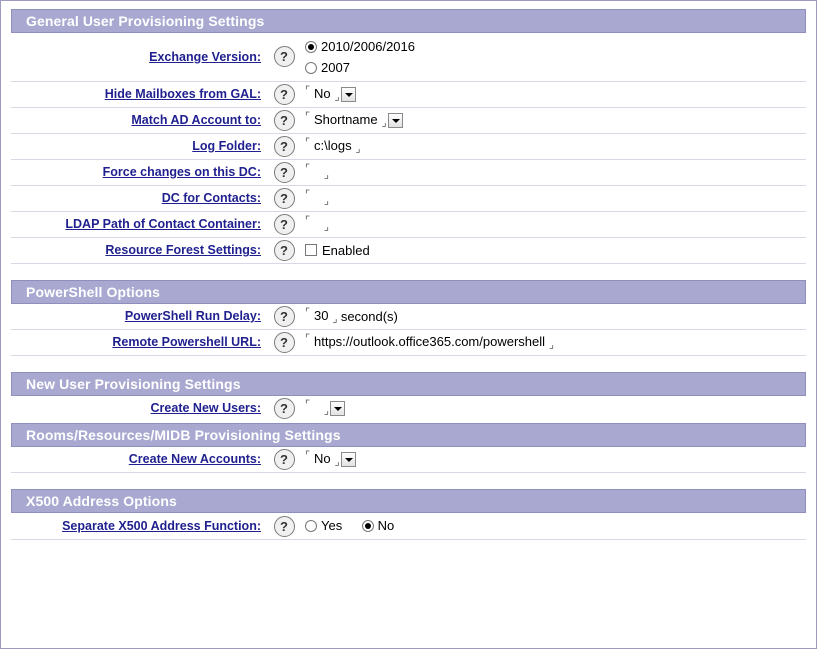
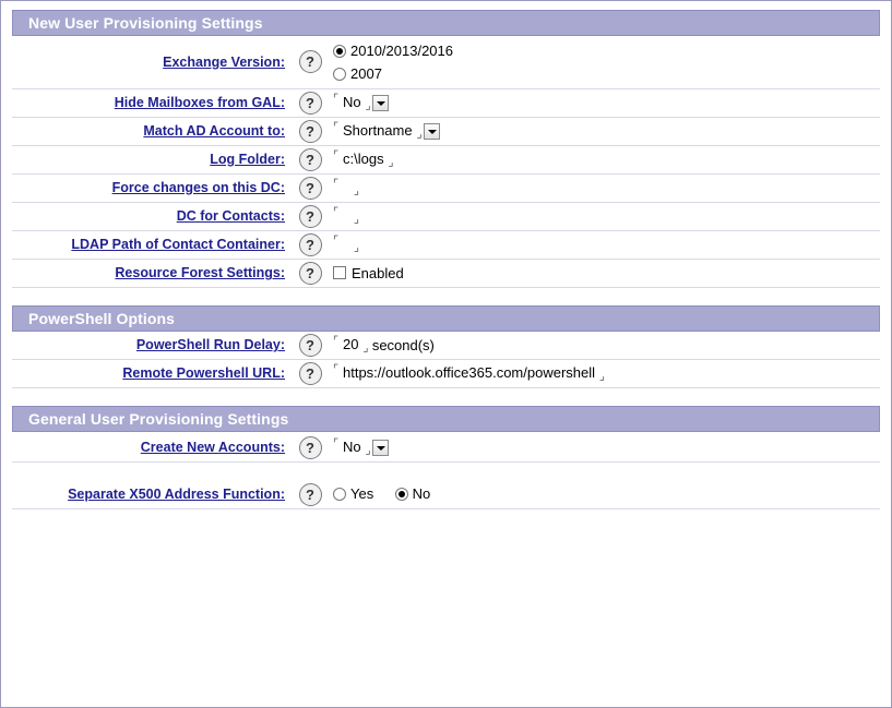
- General User Provisioning Settings
+ New User Provisioning Settings
- Exchange Version:	?	2010/2006/2016 2007
+ Exchange Version:	?	2010/2013/2016 2007
  Hide Mailboxes from GAL:	?	No
  Match AD Account to:	?	Shortname
  Log Folder:	?	c:\logs
  Force changes on this DC:	?
  DC for Contacts:	?
  LDAP Path of Contact Container:	?
  Resource Forest Settings:	?	Enabled
  PowerShell Options
- PowerShell Run Delay:	?	30 second(s)
+ PowerShell Run Delay:	?	20 second(s)
  Remote Powershell URL:	?	https://outlook.office365.com/powershell
- New User Provisioning Settings
+ General User Provisioning Settings
- Create New Users:	?
- Rooms/Resources/MIDB Provisioning Settings
  Create New Accounts:	?	No
- X500 Address Options
  Separate X500 Address Function:	?	Yes No
